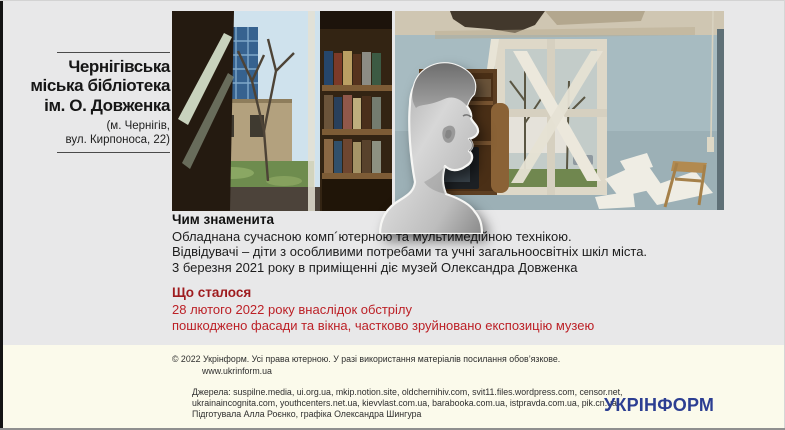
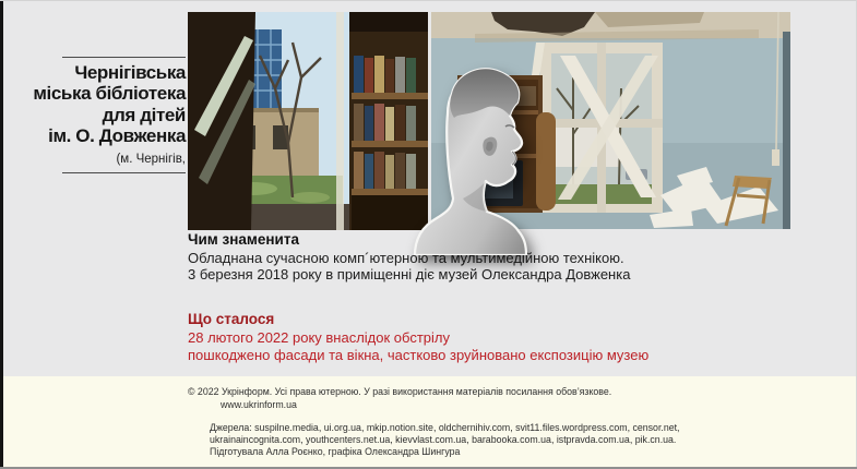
  Чернігівська
  міська бібліотека
+ для дітей
  ім. О. Довженка
  (м. Чернігів,
- вул. Кирпоноса, 22)
  Чим знаменита
  Обладнана сучасною комп´ютерною та мультимедійною технікою.
- Відвідувачі – діти з особливими потребами та учні загальноосвітніх шкіл міста.
- 3 березня 2021 року в приміщенні діє музей Олександра Довженка
+ 3 березня 2018 року в приміщенні діє музей Олександра Довженка
  Що сталося
  28 лютого 2022 року внаслідок обстрілу
  пошкоджено фасади та вікна, частково зруйновано експозицію музею
  © 2022 Укрінформ. Усі права ютерною. У разі використання матеріалів посилання обов’язкове.
  www.ukrinform.ua
  Джерела: suspilne.media, ui.org.ua, mkip.notion.site, oldchernihiv.com, svit11.files.wordpress.com, censor.net,
  ukrainaincognita.com, youthcenters.net.ua, kievvlast.com.ua, barabooka.com.ua, istpravda.com.ua, pik.cn.ua.
  Підготувала Алла Роєнко, графіка Олександра Шингура
- УКРІНФОРМ
